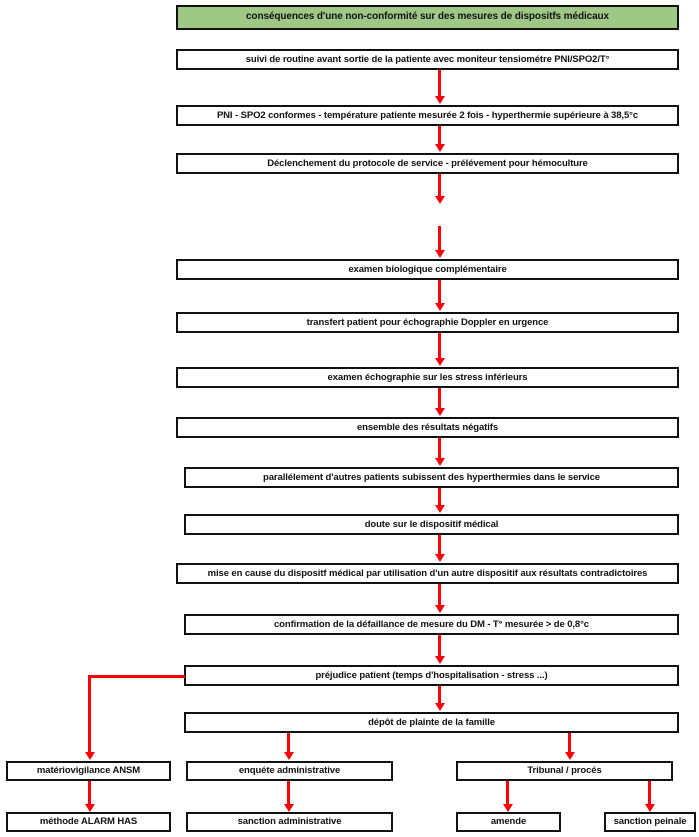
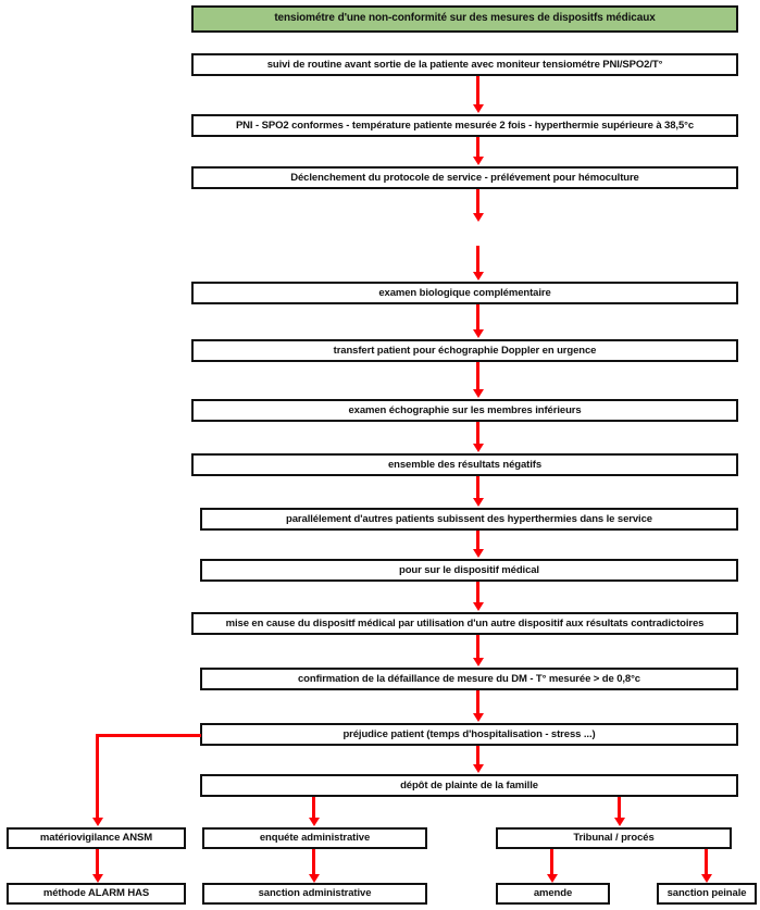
- conséquences d'une non-conformité sur des mesures de dispositfs médicaux
+ tensiométre d'une non-conformité sur des mesures de dispositfs médicaux
  suivi de routine avant sortie de la patiente avec moniteur tensiométre PNI/SPO2/T°
  PNI - SPO2 conformes - température patiente mesurée 2 fois - hyperthermie supérieure à 38,5°c
  Déclenchement du protocole de service - prélévement pour hémoculture
  examen biologique complémentaire
  transfert patient pour échographie Doppler en urgence
- examen échographie sur les stress inférieurs
+ examen échographie sur les membres inférieurs
  ensemble des résultats négatifs
  parallélement d'autres patients subissent des hyperthermies dans le service
- doute sur le dispositif médical
+ pour sur le dispositif médical
  mise en cause du dispositf médical par utilisation d'un autre dispositif aux résultats contradictoires
  confirmation de la défaillance de mesure du DM - T° mesurée > de 0,8°c
  préjudice patient (temps d'hospitalisation - stress ...)
  dépôt de plainte de la famille
  matériovigilance ANSM
  méthode ALARM HAS
  enquéte administrative
  sanction administrative
  Tribunal / procés
  amende
  sanction peinale
